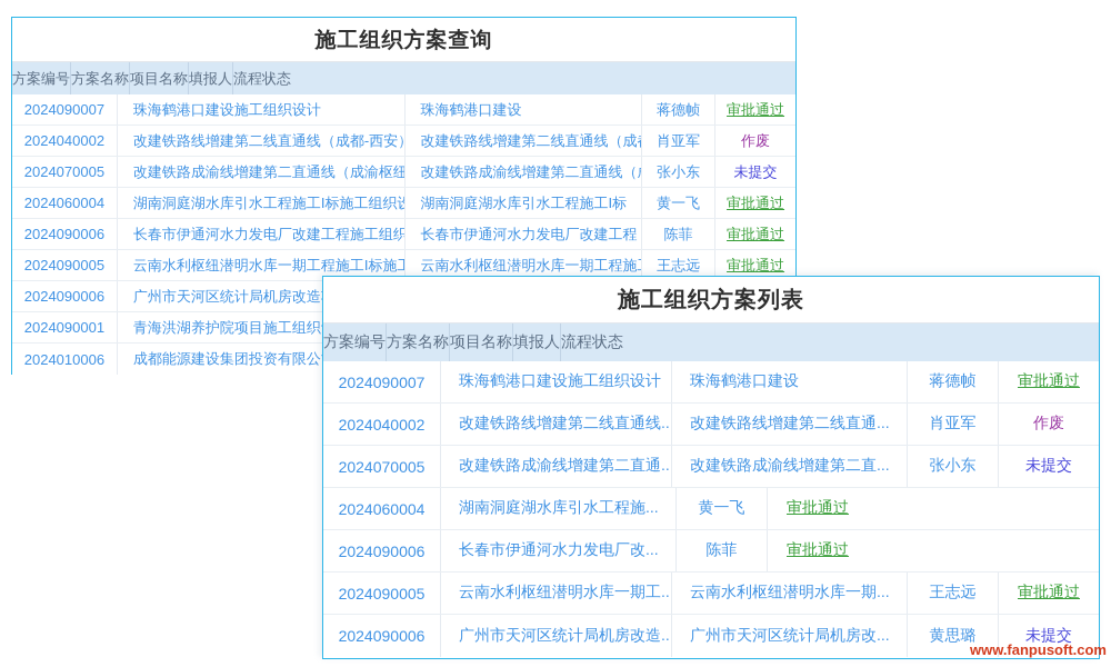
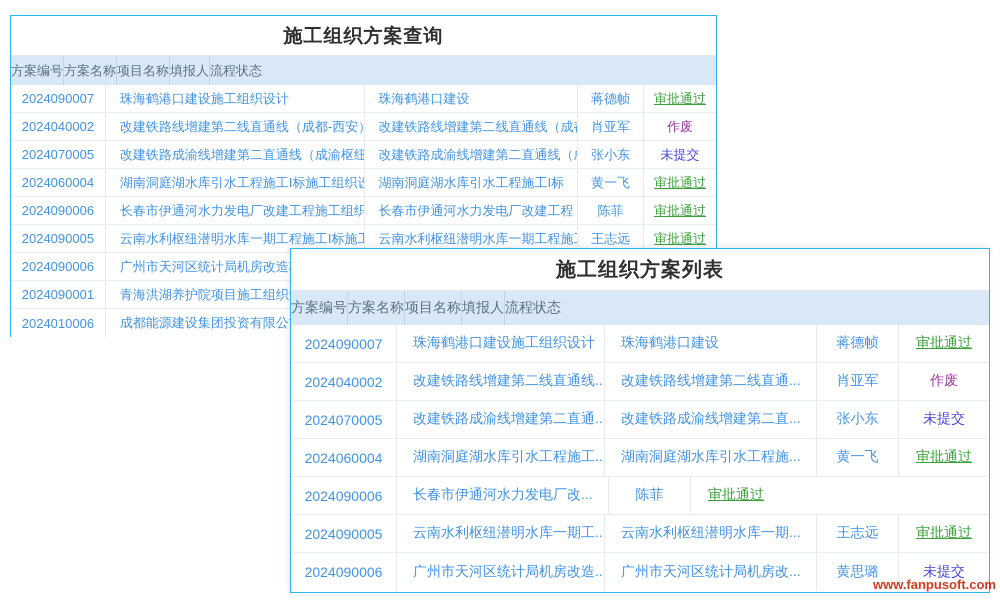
  施工组织方案查询
  方案编号
  方案名称
  项目名称
  填报人
  流程状态
  2024090007
  珠海鹤港口建设施工组织设计
  珠海鹤港口建设
  蒋德帧
  审批通过
  2024040002
  改建铁路线增建第二线直通线（成都-西安
  改建铁路线增建第二线直通线（成
  肖亚军
  作废
  2024070005
  改建铁路成渝线增建第二直通线（成渝枢纽
  改建铁路成渝线增建第二直通线（
  张小东
  未提交
  2024060004
  湖南洞庭湖水库引水工程施工I标施工组织设
  湖南洞庭湖水库引水工程施工I标
  黄一飞
  审批通过
  2024090006
  长春市伊通河水力发电厂改建工程施工组织
  长春市伊通河水力发电厂改建工程
  陈菲
  审批通过
  2024090005
  云南水利枢纽潜明水库一期工程施工I标施工
  云南水利枢纽潜明水库一期工程施
  王志远
  审批通过
  2024090006
  广州市天河区统计局机房改造
  2024090001
  青海洪湖养护院项目施工组织
  2024010006
  成都能源建设集团投资有限公
  施工组织方案列表
  方案编号
  方案名称
  项目名称
  填报人
  流程状态
  2024090007
  珠海鹤港口建设施工组织设计
  珠海鹤港口建设
  蒋德帧
  审批通过
  2024040002
  改建铁路线增建第二线直通线...
  改建铁路线增建第二线直通...
  肖亚军
  作废
  2024070005
  改建铁路成渝线增建第二直通...
  改建铁路成渝线增建第二直...
  张小东
  未提交
  2024060004
+ 湖南洞庭湖水库引水工程施工...
  湖南洞庭湖水库引水工程施...
  黄一飞
  审批通过
  2024090006
  长春市伊通河水力发电厂改...
  陈菲
  审批通过
  2024090005
  云南水利枢纽潜明水库一期工...
  云南水利枢纽潜明水库一期...
  王志远
  审批通过
  2024090006
  广州市天河区统计局机房改造...
  广州市天河区统计局机房改...
  黄思璐
  未提交
  www.fanpusoft.com
